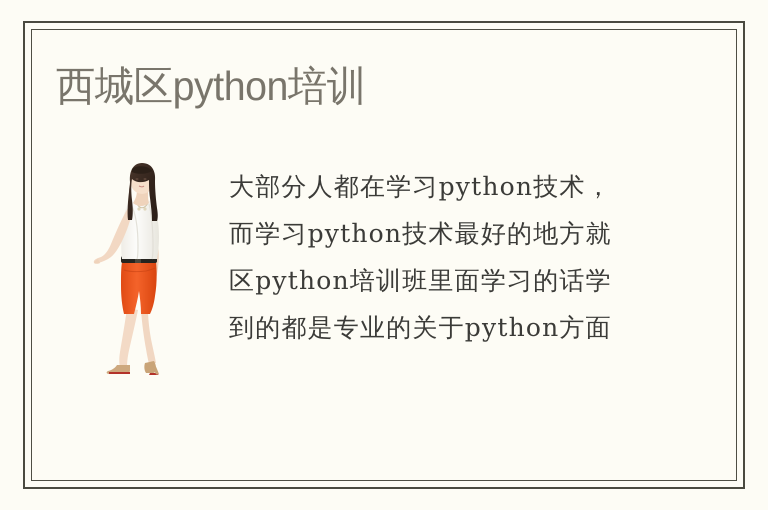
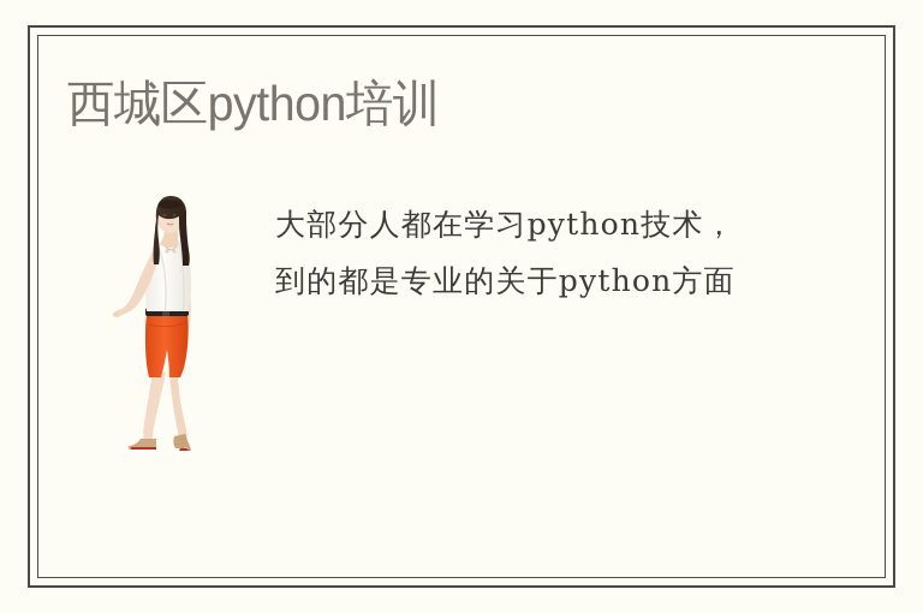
  西城区python培训
  大部分人都在学习python技术，
- 而学习python技术最好的地方就
- 区python培训班里面学习的话学
  到的都是专业的关于python方面
